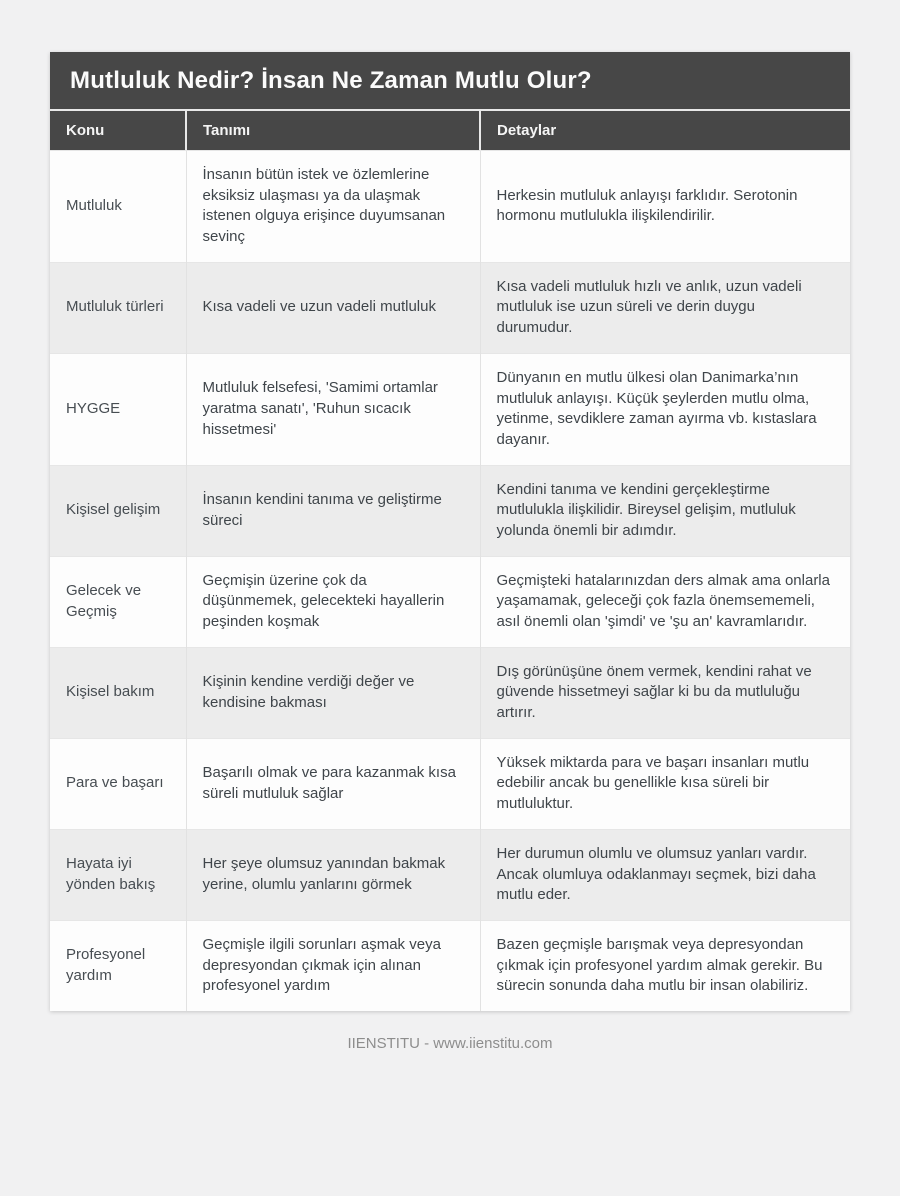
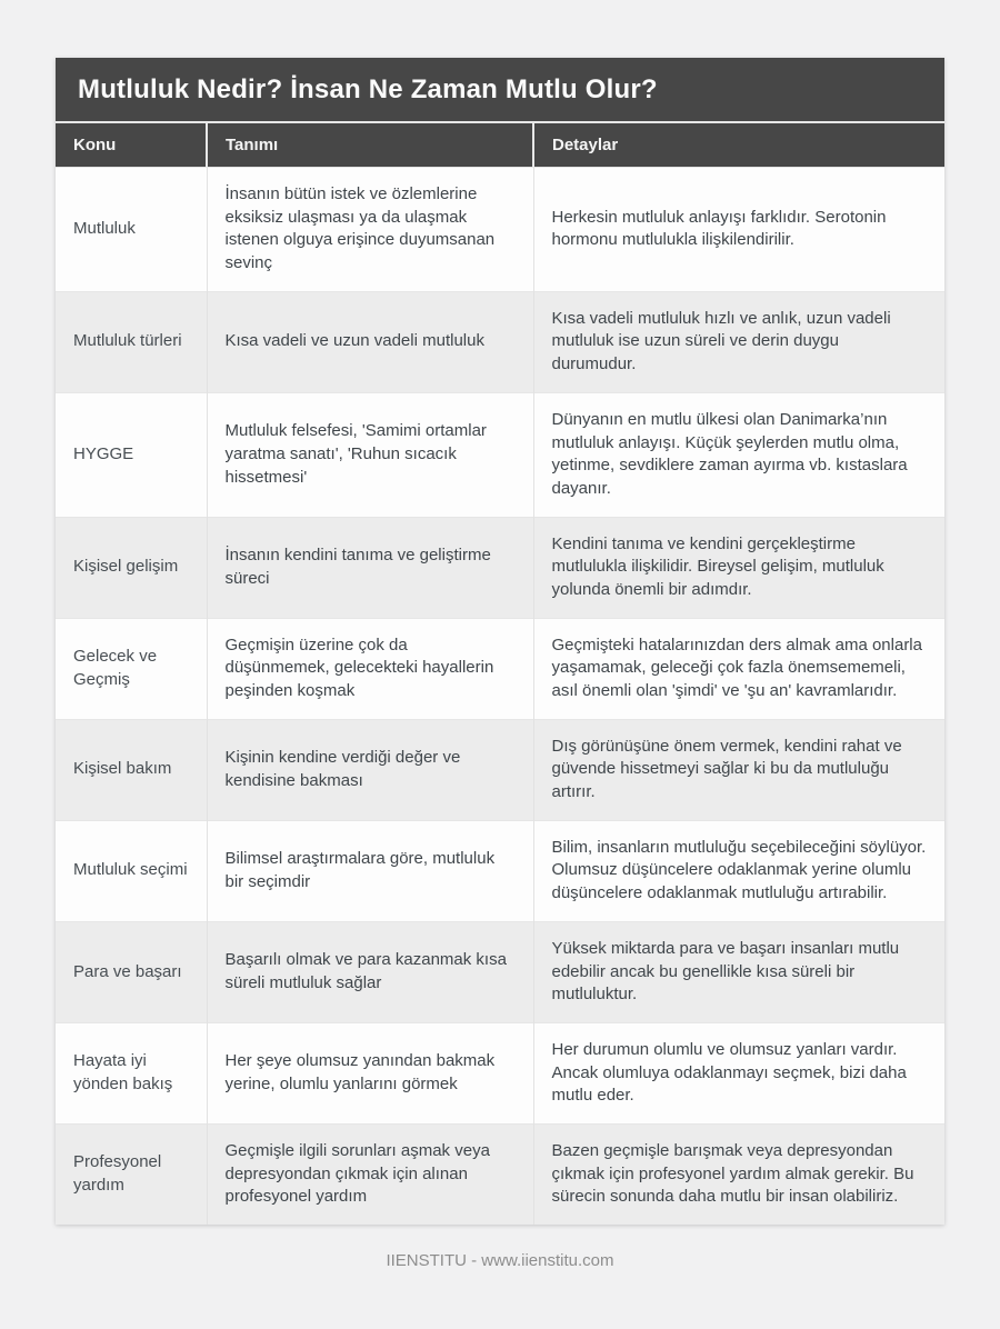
  Mutluluk Nedir? İnsan Ne Zaman Mutlu Olur?
  Konu	Tanımı	Detaylar
  Mutluluk	İnsanın bütün istek ve özlemlerine eksiksiz ulaşması ya da ulaşmak istenen olguya erişince duyumsanan sevinç	Herkesin mutluluk anlayışı farklıdır. Serotonin hormonu mutlulukla ilişkilendirilir.
  Mutluluk türleri	Kısa vadeli ve uzun vadeli mutluluk	Kısa vadeli mutluluk hızlı ve anlık, uzun vadeli mutluluk ise uzun süreli ve derin duygu durumudur.
  HYGGE	Mutluluk felsefesi, 'Samimi ortamlar yaratma sanatı', 'Ruhun sıcacık hissetmesi'	Dünyanın en mutlu ülkesi olan Danimarka’nın mutluluk anlayışı. Küçük şeylerden mutlu olma, yetinme, sevdiklere zaman ayırma vb. kıstaslara dayanır.
  Kişisel gelişim	İnsanın kendini tanıma ve geliştirme süreci	Kendini tanıma ve kendini gerçekleştirme mutlulukla ilişkilidir. Bireysel gelişim, mutluluk yolunda önemli bir adımdır.
  Gelecek ve Geçmiş	Geçmişin üzerine çok da düşünmemek, gelecekteki hayallerin peşinden koşmak	Geçmişteki hatalarınızdan ders almak ama onlarla yaşamamak, geleceği çok fazla önemsememeli, asıl önemli olan 'şimdi' ve 'şu an' kavramlarıdır.
  Kişisel bakım	Kişinin kendine verdiği değer ve kendisine bakması	Dış görünüşüne önem vermek, kendini rahat ve güvende hissetmeyi sağlar ki bu da mutluluğu artırır.
+ Mutluluk seçimi	Bilimsel araştırmalara göre, mutluluk bir seçimdir	Bilim, insanların mutluluğu seçebileceğini söylüyor. Olumsuz düşüncelere odaklanmak yerine olumlu düşüncelere odaklanmak mutluluğu artırabilir.
  Para ve başarı	Başarılı olmak ve para kazanmak kısa süreli mutluluk sağlar	Yüksek miktarda para ve başarı insanları mutlu edebilir ancak bu genellikle kısa süreli bir mutluluktur.
  Hayata iyi yönden bakış	Her şeye olumsuz yanından bakmak yerine, olumlu yanlarını görmek	Her durumun olumlu ve olumsuz yanları vardır. Ancak olumluya odaklanmayı seçmek, bizi daha mutlu eder.
  Profesyonel yardım	Geçmişle ilgili sorunları aşmak veya depresyondan çıkmak için alınan profesyonel yardım	Bazen geçmişle barışmak veya depresyondan çıkmak için profesyonel yardım almak gerekir. Bu sürecin sonunda daha mutlu bir insan olabiliriz.
  IIENSTITU - www.iienstitu.com
